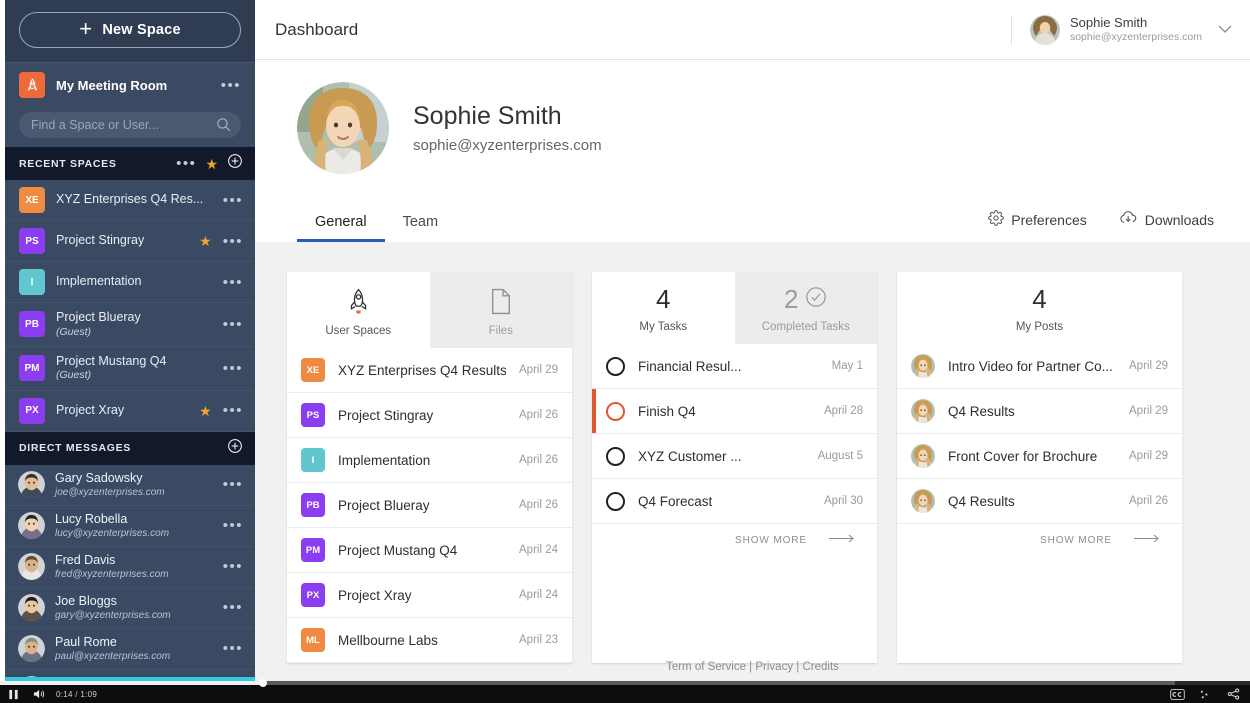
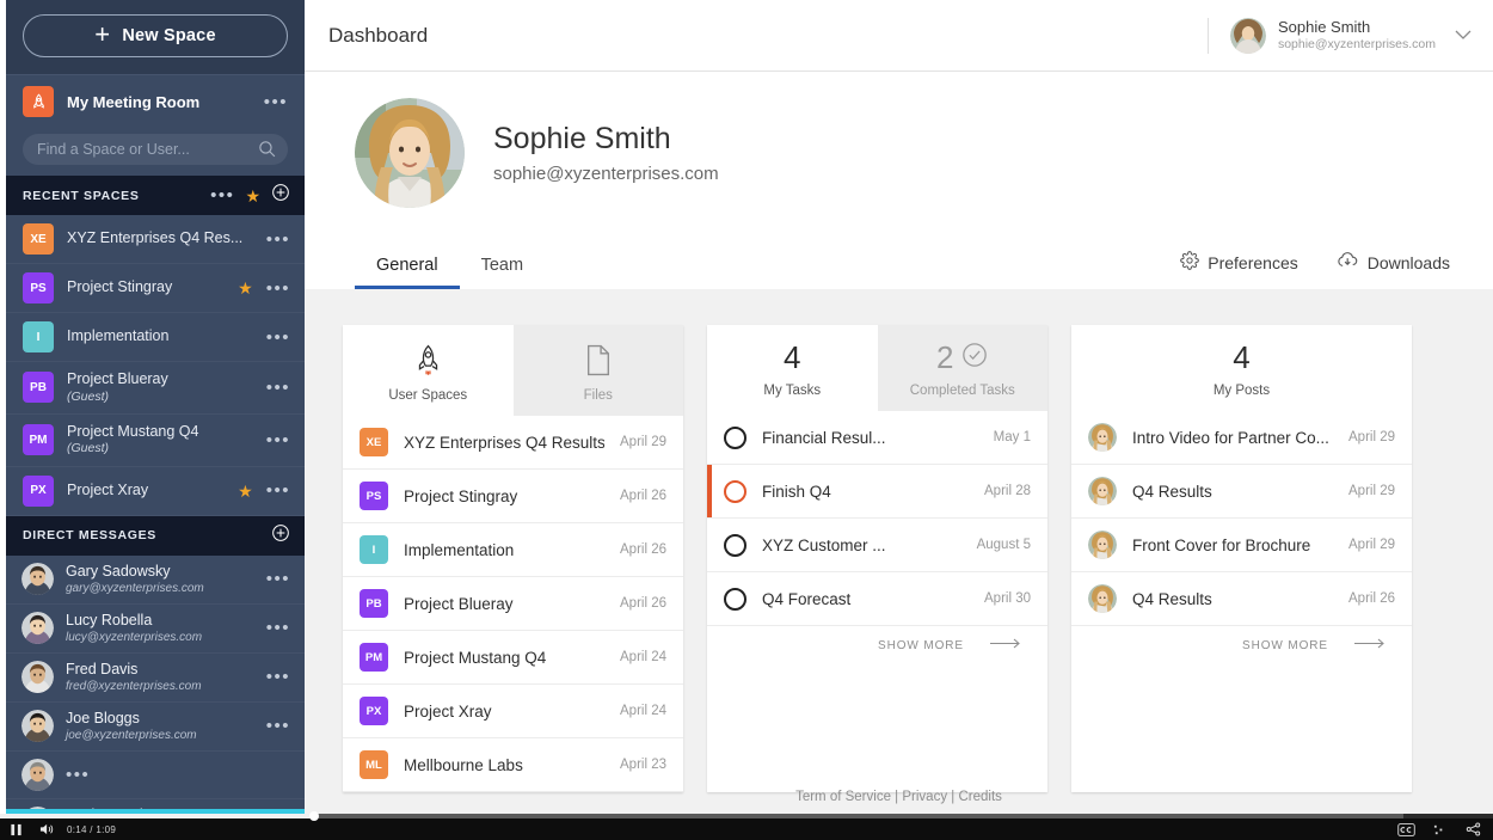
  +
  New Space
  My Meeting Room
  •••
  Find a Space or User...
  RECENT SPACES
  •••
  ★
  XE
  XYZ Enterprises Q4 Res...
  •••
  PS
  Project Stingray
  ★
  •••
  I
  Implementation
  •••
  PB
  Project Blueray
  (Guest)
  •••
  PM
  Project Mustang Q4
  (Guest)
  •••
  PX
  Project Xray
  ★
  •••
  DIRECT MESSAGES
  Gary Sadowsky
- joe@xyzenterprises.com
+ gary@xyzenterprises.com
  •••
  Lucy Robella
  lucy@xyzenterprises.com
  •••
  Fred Davis
  fred@xyzenterprises.com
  •••
  Joe Bloggs
- gary@xyzenterprises.com
+ joe@xyzenterprises.com
  •••
- Paul Rome
- paul@xyzenterprises.com
  •••
  Dashboard
  Sophie Smith
  sophie@xyzenterprises.com
  Sophie Smith
  sophie@xyzenterprises.com
  General
  Team
  Preferences
  Downloads
  User Spaces
  Files
  XE
  XYZ Enterprises Q4 Results
  April 29
  PS
  Project Stingray
  April 26
  I
  Implementation
  April 26
  PB
  Project Blueray
  April 26
  PM
  Project Mustang Q4
  April 24
  PX
  Project Xray
  April 24
  ML
  Mellbourne Labs
  April 23
  4
  My Tasks
  2
  Completed Tasks
  Financial Resul...
  May 1
  Finish Q4
  April 28
  XYZ Customer ...
  August 5
  Q4 Forecast
  April 30
  SHOW MORE
  4
  My Posts
  Intro Video for Partner Co...
  April 29
  Q4 Results
  April 29
  Front Cover for Brochure
  April 29
  Q4 Results
  April 26
  SHOW MORE
  Term of Service | Privacy | Credits
  0:14 / 1:09
